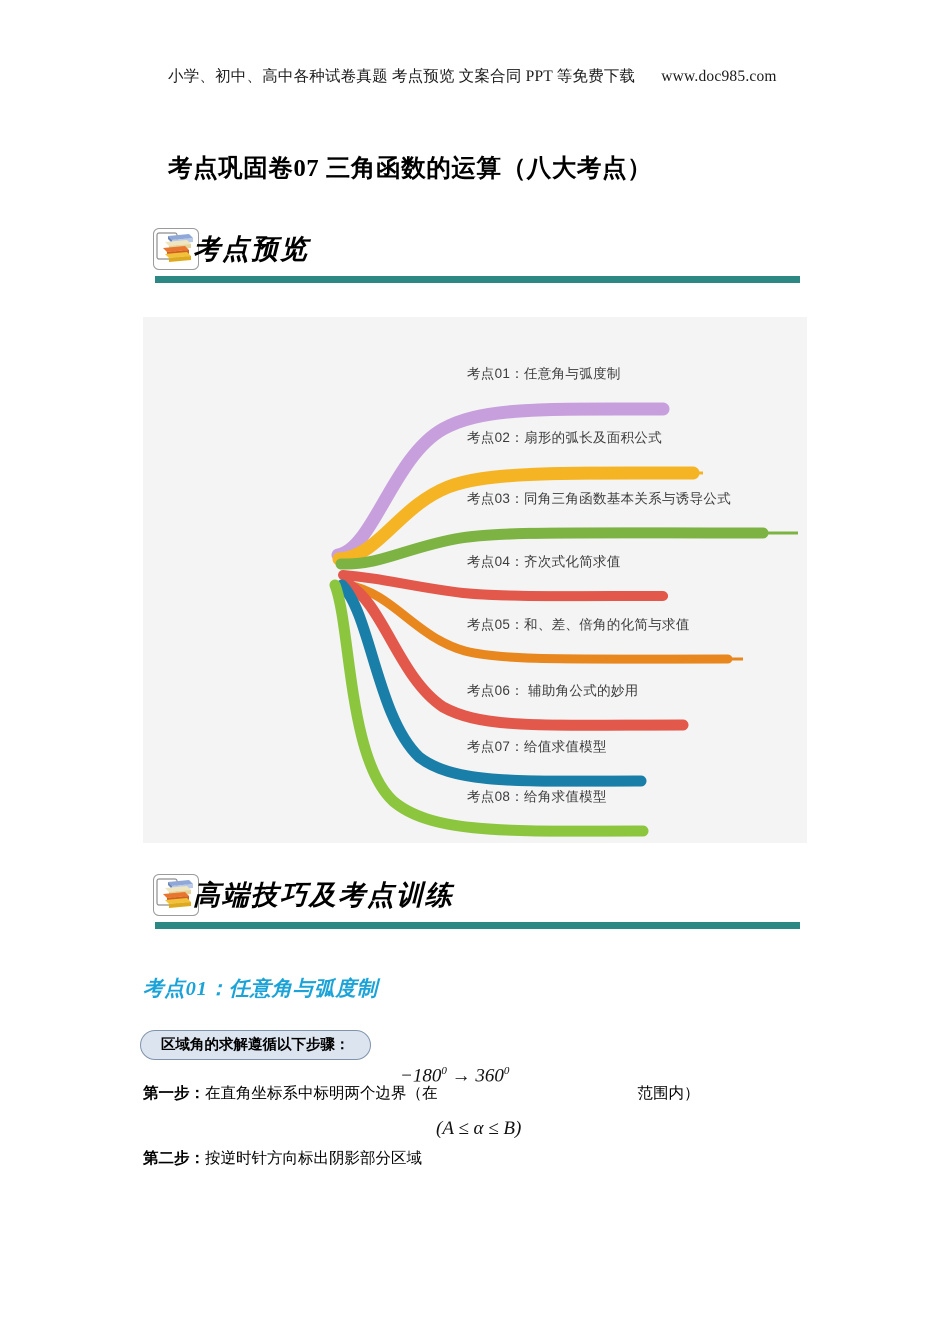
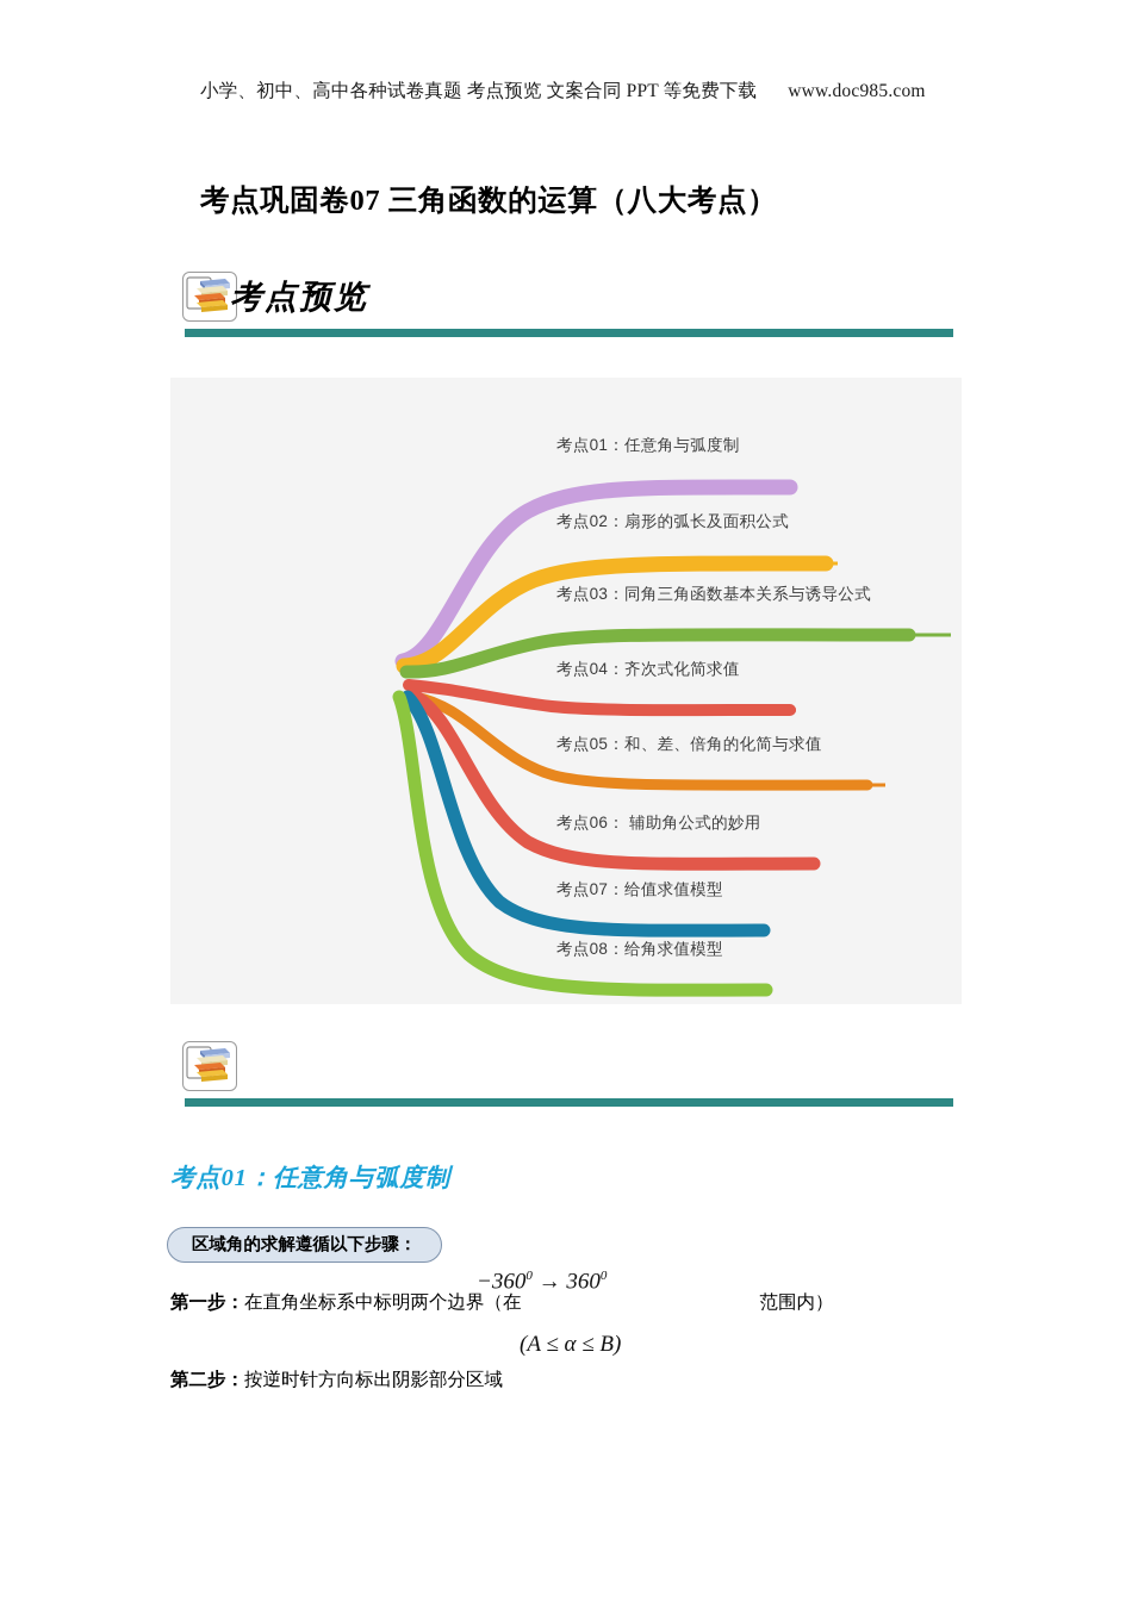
  小学、初中、高中各种试卷真题 考点预览 文案合同 PPT 等免费下载 www.doc985.com
  考点巩固卷07 三角函数的运算（八大考点）
  考点预览
  考点01：任意角与弧度制
  考点02：扇形的弧长及面积公式
  考点03：同角三角函数基本关系与诱导公式
  考点04：齐次式化简求值
  考点05：和、差、倍角的化简与求值
  考点06： 辅助角公式的妙用
  考点07：给值求值模型
  考点08：给角求值模型
- 高端技巧及考点训练
  考点01：任意角与弧度制
  区域角的求解遵循以下步骤：
- −1800 → 3600
+ −3600 → 3600
  第一步：在直角坐标系中标明两个边界（在 范围内）
  (A ≤ α ≤ B)
  第二步：按逆时针方向标出阴影部分区域
